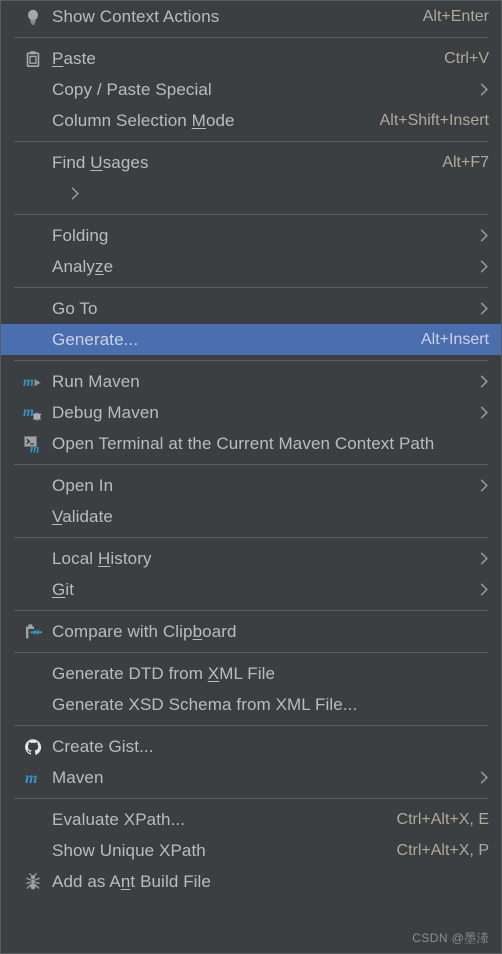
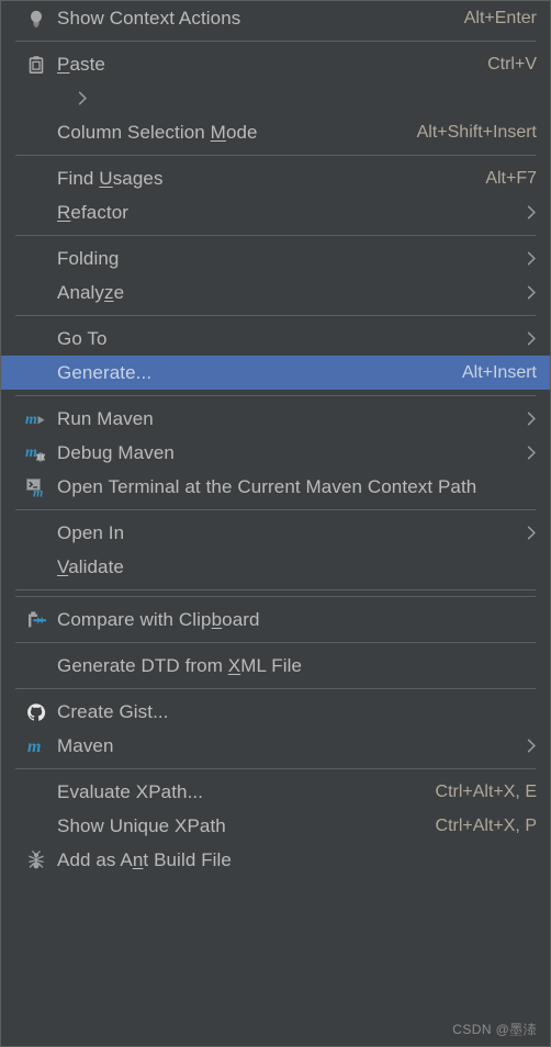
  Show Context Actions
  Alt+Enter
  Paste
  Ctrl+V
- Copy / Paste Special
  Column Selection Mode
  Alt+Shift+Insert
  Find Usages
  Alt+F7
+ Refactor
  Folding
  Analyze
  Go To
  Generate...
  Alt+Insert
  m
  Run Maven
  m
  Debug Maven
  m
  Open Terminal at the Current Maven Context Path
  Open In
  Validate
- Local History
- Git
  Compare with Clipboard
  Generate DTD from XML File
- Generate XSD Schema from XML File...
  Create Gist...
  m
  Maven
  Evaluate XPath...
  Ctrl+Alt+X, E
  Show Unique XPath
  Ctrl+Alt+X, P
  Add as Ant Build File
  CSDN @墨溙
